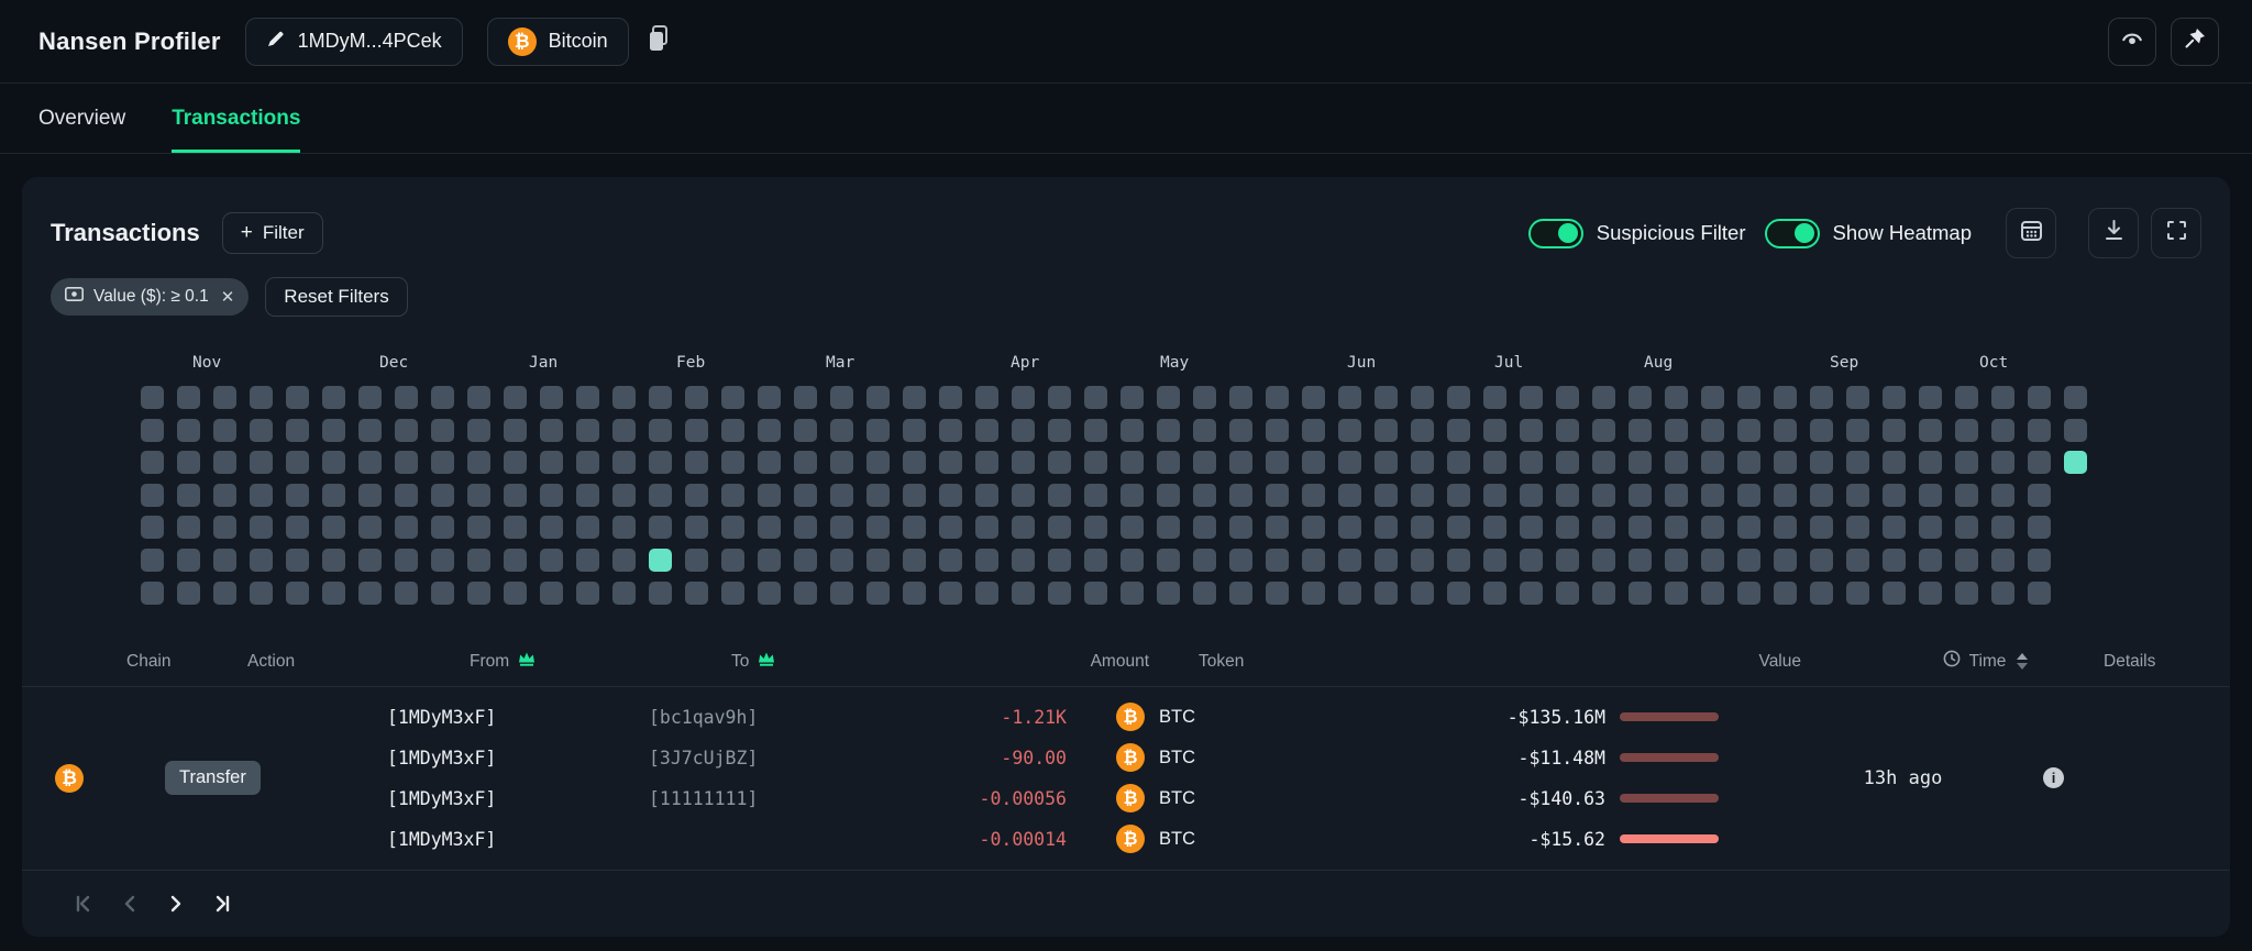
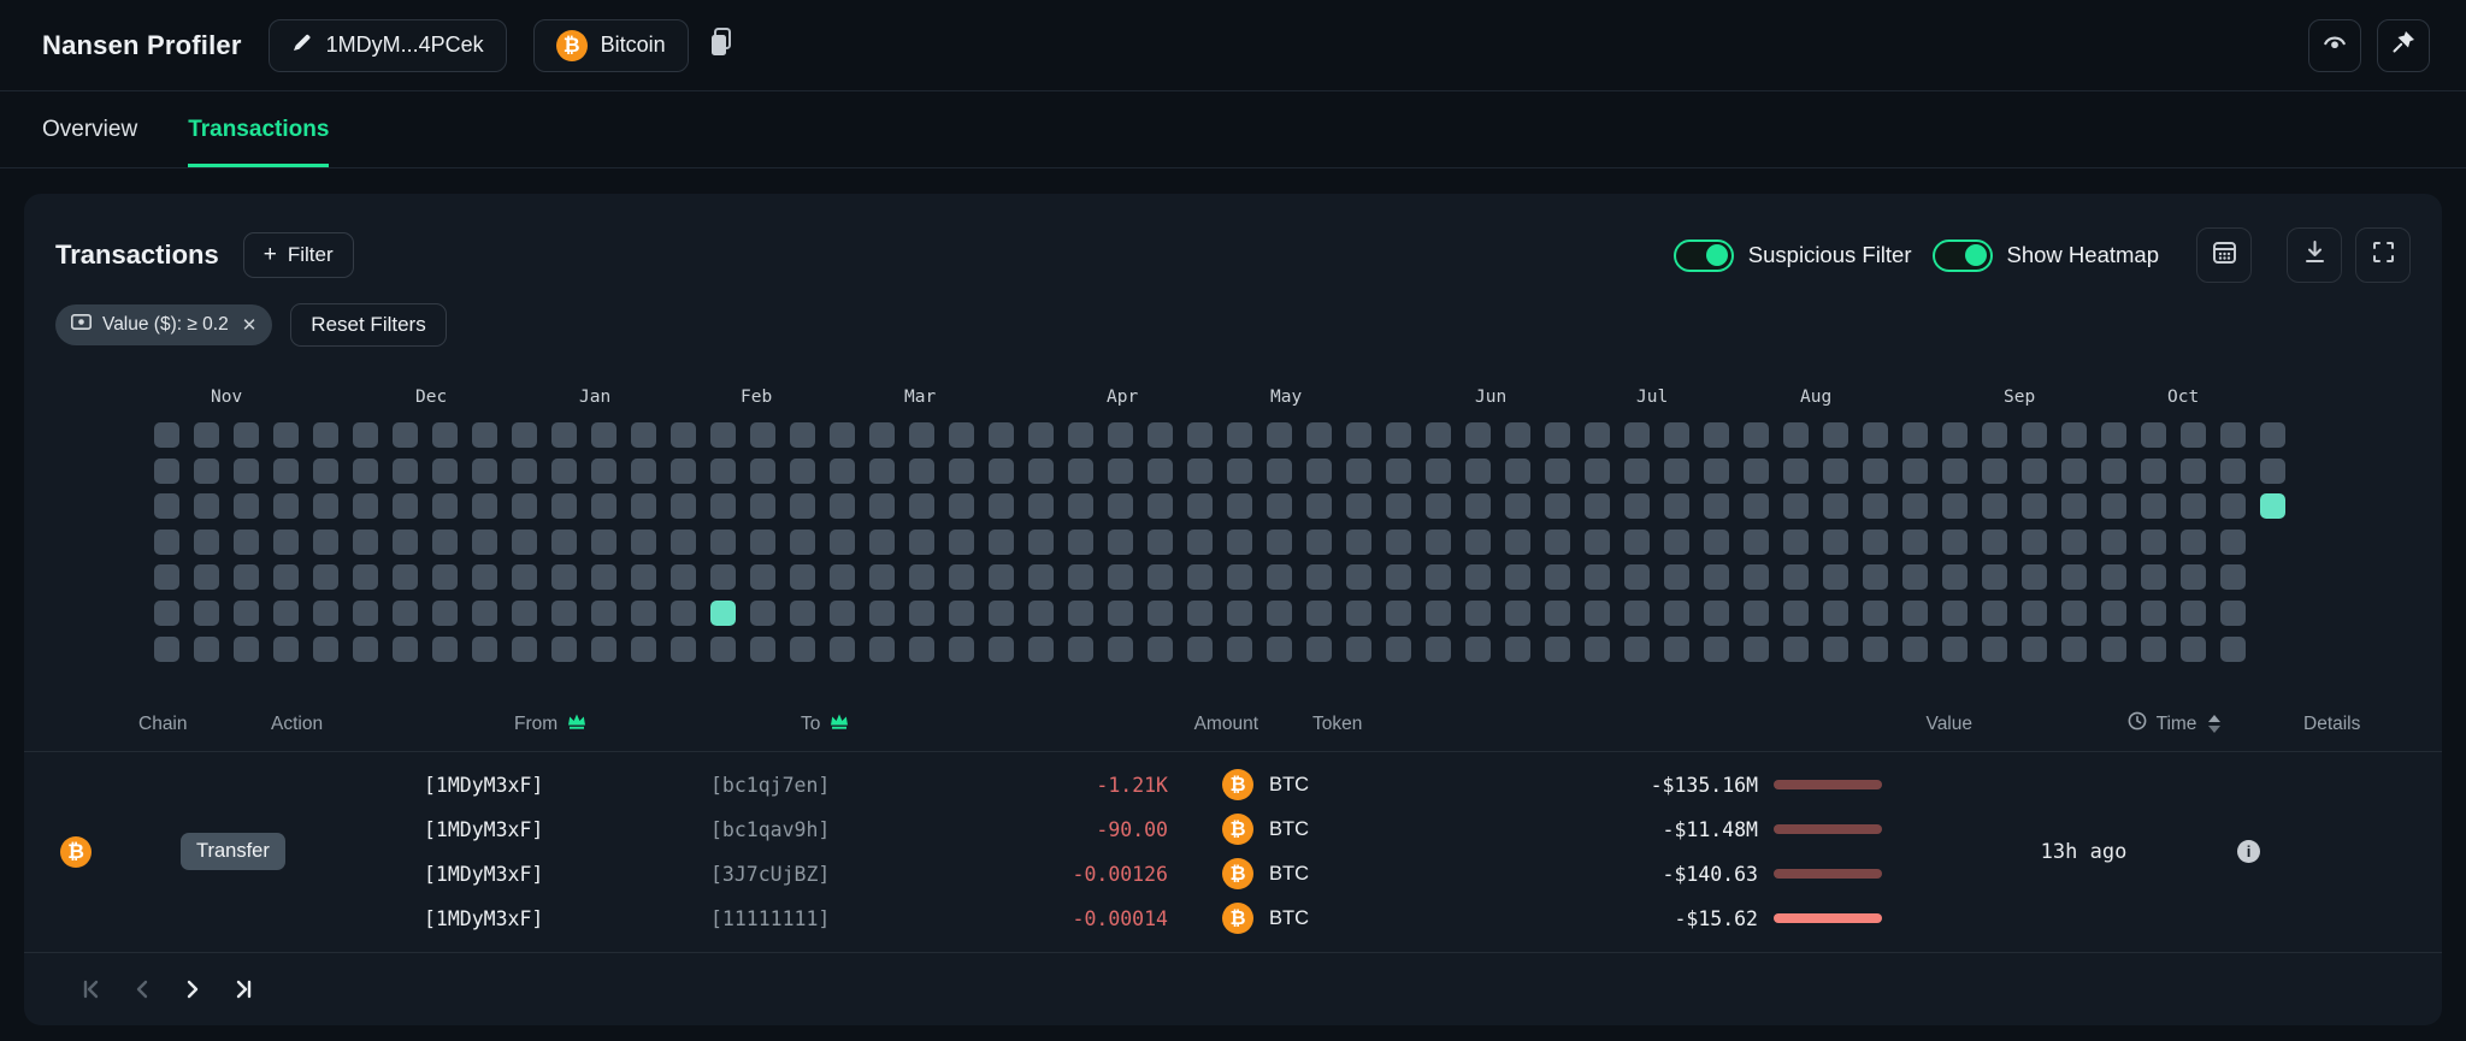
  Nansen Profiler
  1MDyM...4PCek
  ₿
  Bitcoin
  Overview
  Transactions
  Transactions
  Filter
  Suspicious Filter
  Show Heatmap
- Value ($): ≥ 0.1
+ Value ($): ≥ 0.2
  ✕
  Reset Filters
  Nov
  Dec
  Jan
  Feb
  Mar
  Apr
  May
  Jun
  Jul
  Aug
  Sep
  Oct
  Chain
  Action
  From
  To
  Amount
  Token
  Value
  Time
  Details
  ₿
  Transfer
  [1MDyM3xF]
  [1MDyM3xF]
  [1MDyM3xF]
  [1MDyM3xF]
+ [bc1qj7en]
  [bc1qav9h]
  [3J7cUjBZ]
  [11111111]
  -1.21K
  -90.00
- -0.00056
+ -0.00126
  -0.00014
  ₿
  BTC
  ₿
  BTC
  ₿
  BTC
  ₿
  BTC
  -$135.16M
  -$11.48M
  -$140.63
  -$15.62
  13h ago
